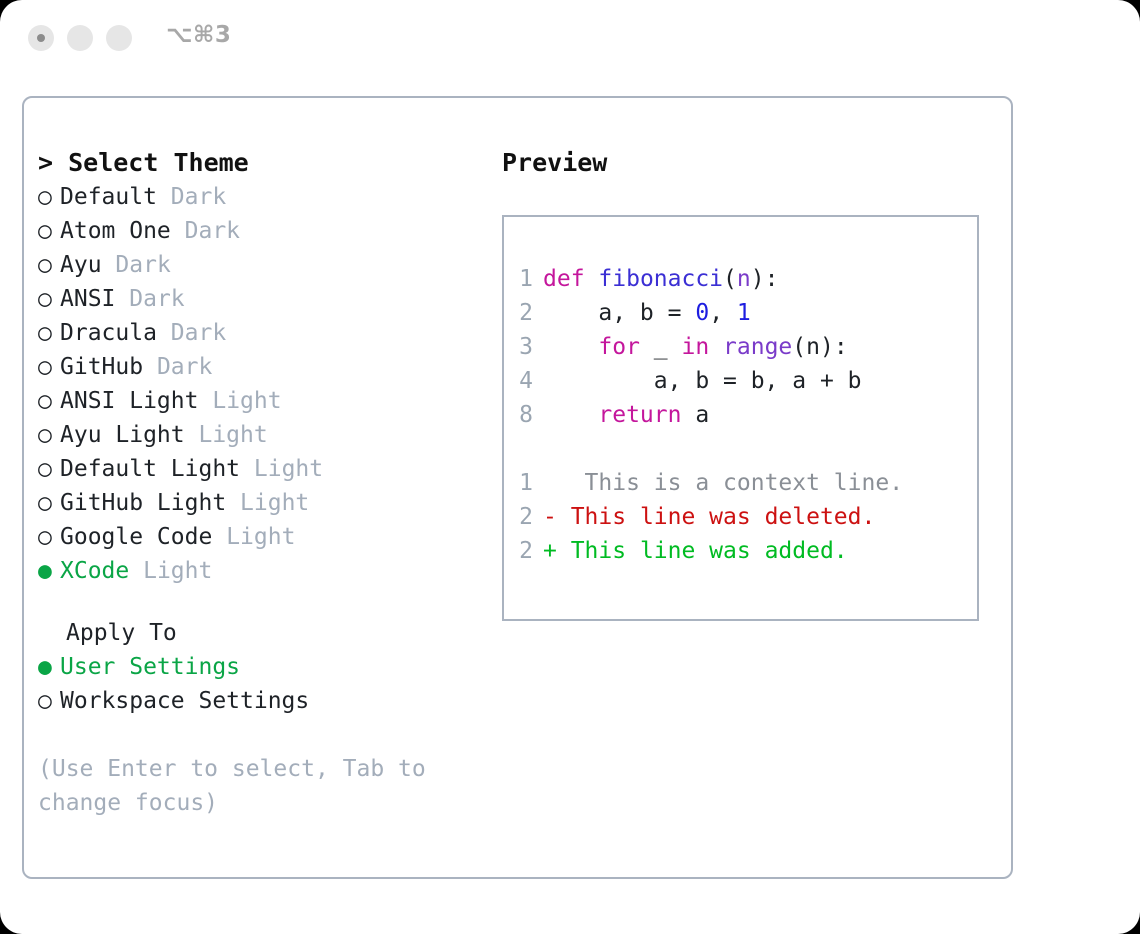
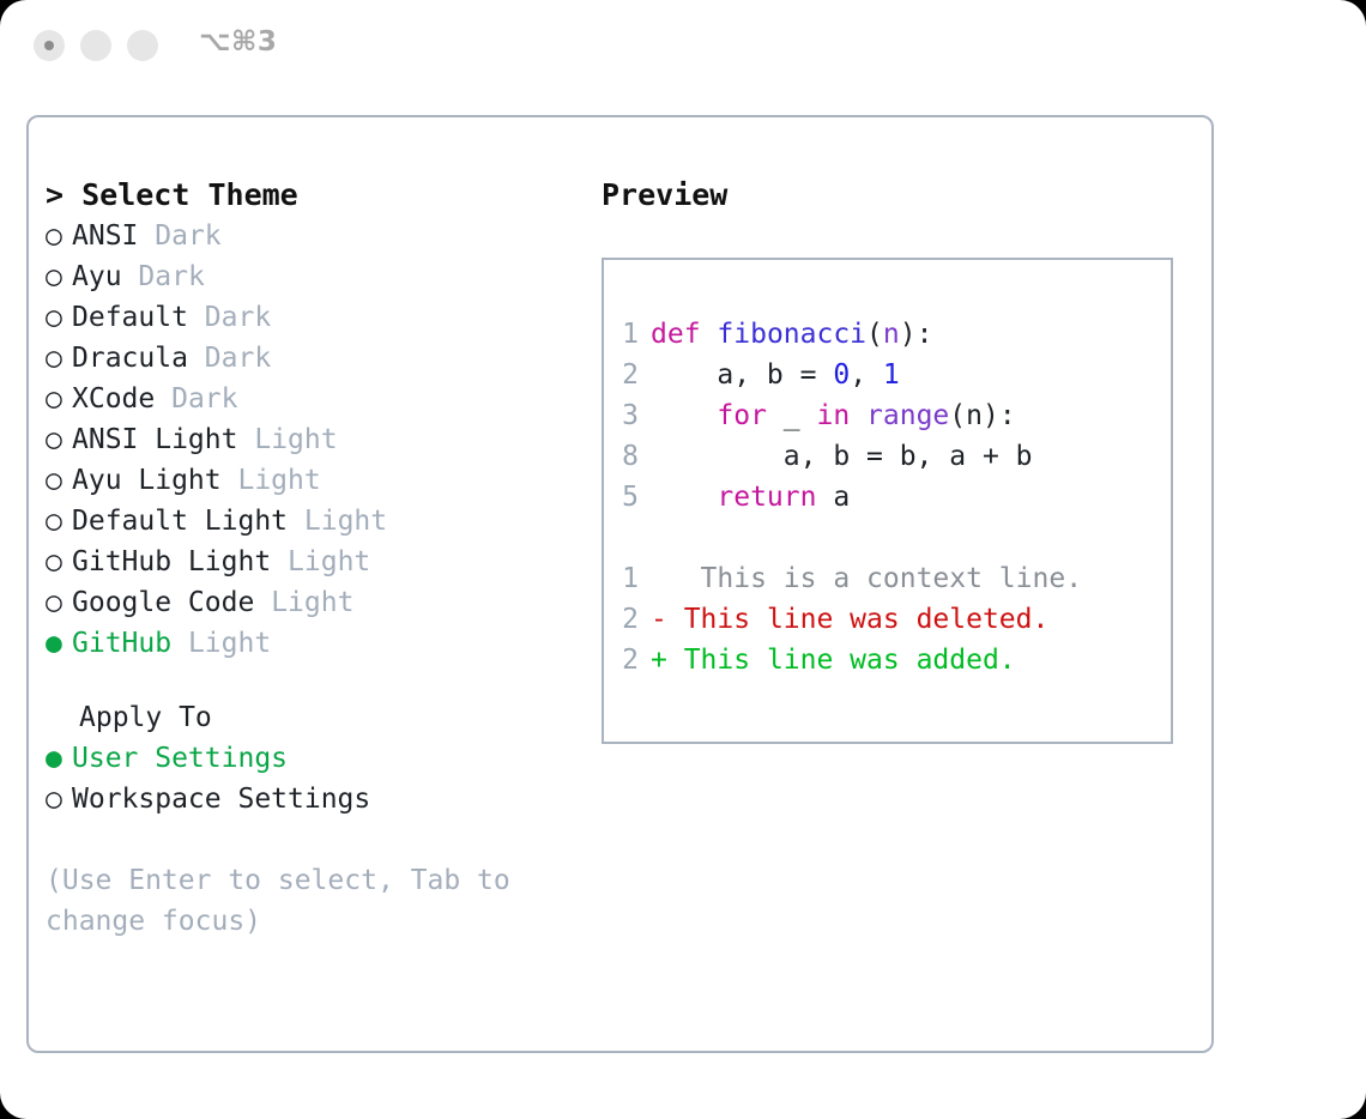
  ⌥⌘3
  > Select Theme
- ○ Default Dark
+ ○ ANSI Dark
- ○ Atom One Dark
  ○ Ayu Dark
- ○ ANSI Dark
+ ○ Default Dark
  ○ Dracula Dark
- ○ GitHub Dark
+ ○ XCode Dark
  ○ ANSI Light Light
  ○ Ayu Light Light
  ○ Default Light Light
  ○ GitHub Light Light
  ○ Google Code Light
- ● XCode Light
+ ● GitHub Light
  Apply To
  ● User Settings
  ○ Workspace Settings
  (Use Enter to select, Tab to change focus)
  Preview
  1 def fibonacci(n):
  2 a, b = 0, 1
  3 for _ in range(n):
- 4 a, b = b, a + b
+ 8 a, b = b, a + b
- 8 return a
+ 5 return a
  1 This is a context line.
  2 - This line was deleted.
  2 + This line was added.
